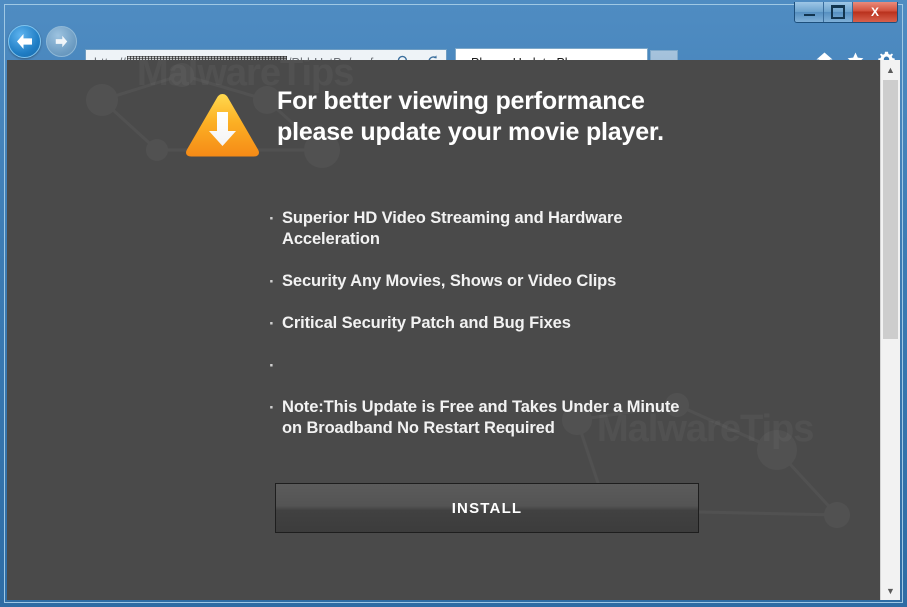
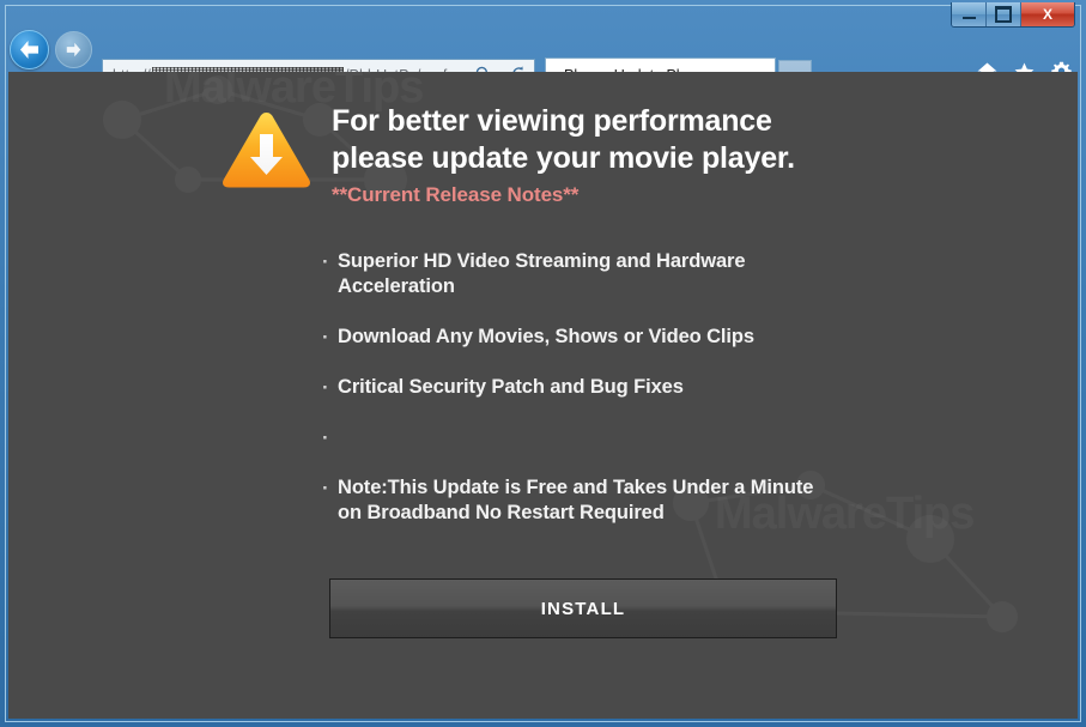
  X
  MalwareTips
  MalwareTips
  For better viewing performance
  please update your movie player.
+ **Current Release Notes**
  ·
  Superior HD Video Streaming and Hardware
  Acceleration
  ·
- Security Any Movies, Shows or Video Clips
+ Download Any Movies, Shows or Video Clips
  ·
  Critical Security Patch and Bug Fixes
  ·
  ·
  Note:This Update is Free and Takes Under a Minute
  on Broadband No Restart Required
  INSTALL
- ▲
- ▼
